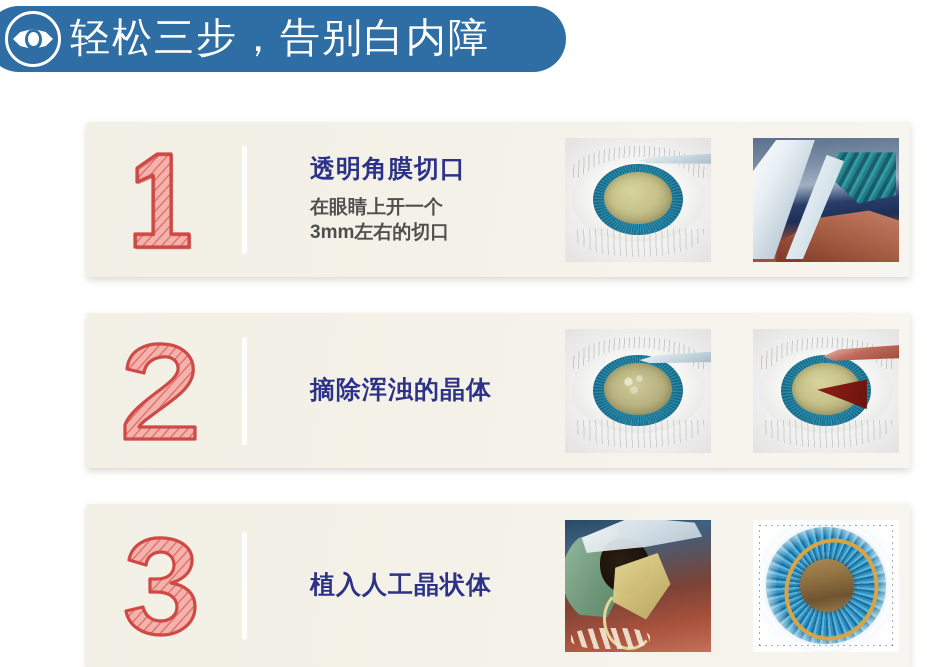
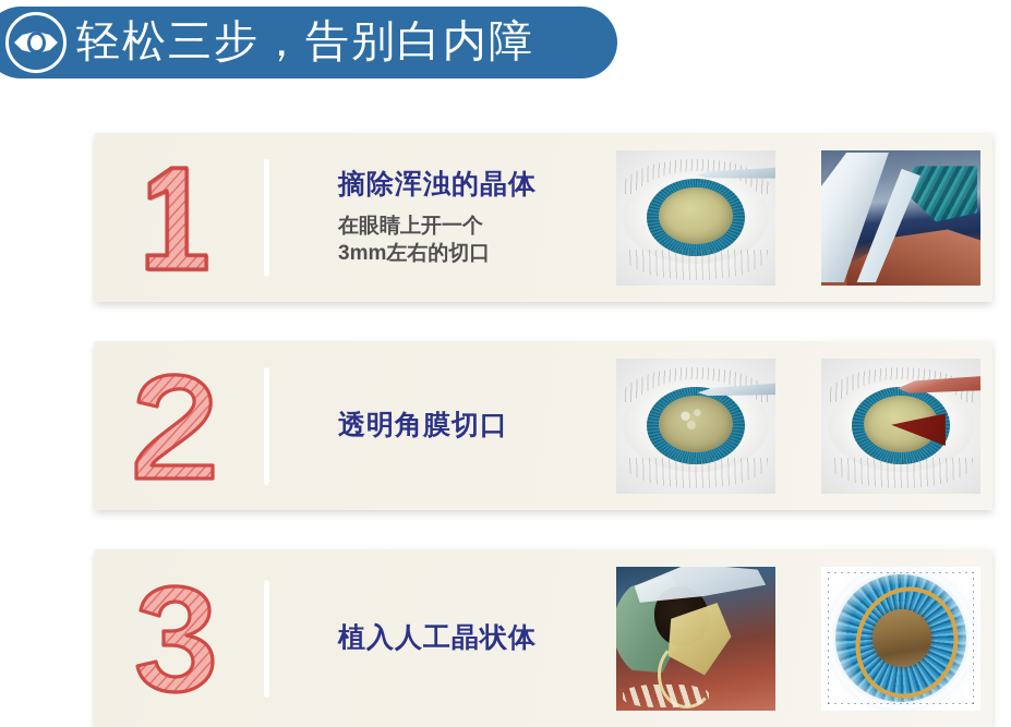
  轻松三步，告别白内障
- 透明角膜切口
+ 摘除浑浊的晶体
  在眼睛上开一个
  3mm左右的切口
- 摘除浑浊的晶体
+ 透明角膜切口
  植入人工晶状体
